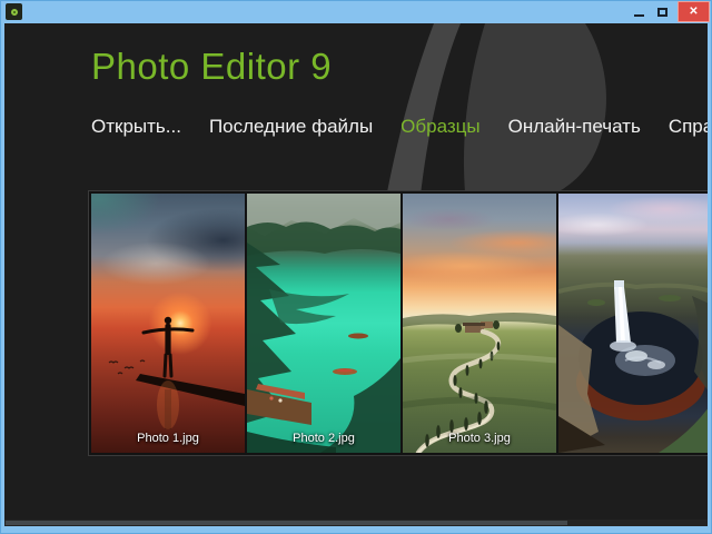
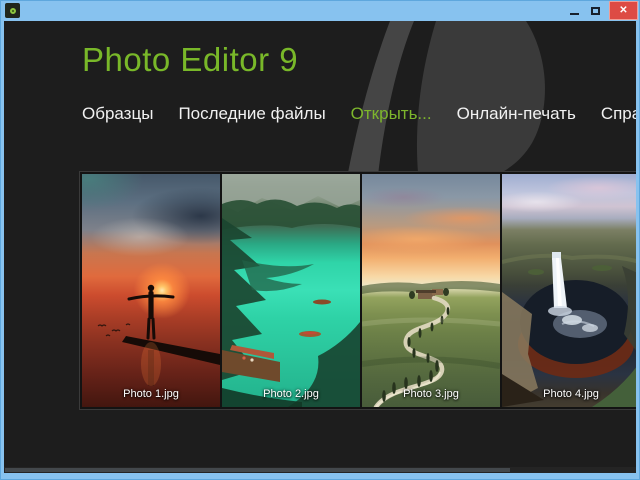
  ✕
  Photo Editor 9
- Открыть...
+ Образцы
  Последние файлы
- Образцы
+ Открыть...
  Онлайн-печать
  Photo 1.jpg
  Photo 2.jpg
  Photo 3.jpg
+ Photo 4.jpg
